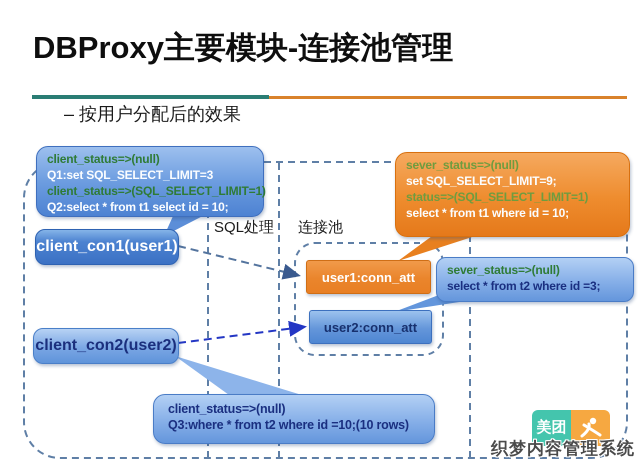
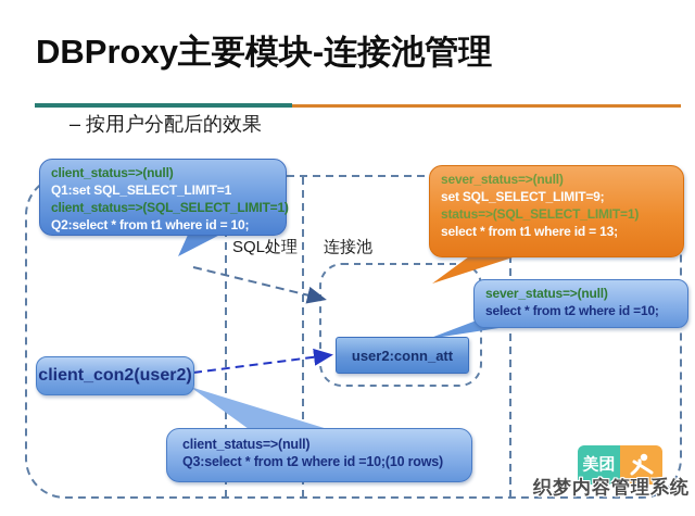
  DBProxy主要模块-连接池管理
  – 按用户分配后的效果
  SQL处理
  连接池
  client_status=>(null)
- Q1:set SQL_SELECT_LIMIT=3
+ Q1:set SQL_SELECT_LIMIT=1
  client_status=>(SQL_SELECT_LIMIT=1)
- Q2:select * from t1 select id = 10;
+ Q2:select * from t1 where id = 10;
  sever_status=>(null)
  set SQL_SELECT_LIMIT=9;
  status=>(SQL_SELECT_LIMIT=1)
- select * from t1 where id = 10;
+ select * from t1 where id = 13;
  sever_status=>(null)
- select * from t2 where id =3;
+ select * from t2 where id =10;
  client_status=>(null)
- Q3:where * from t2 where id =10;(10 rows)
+ Q3:select * from t2 where id =10;(10 rows)
- client_con1(user1)
  client_con2(user2)
- user1:conn_att
  user2:conn_att
  美团
  织梦内容管理系统
